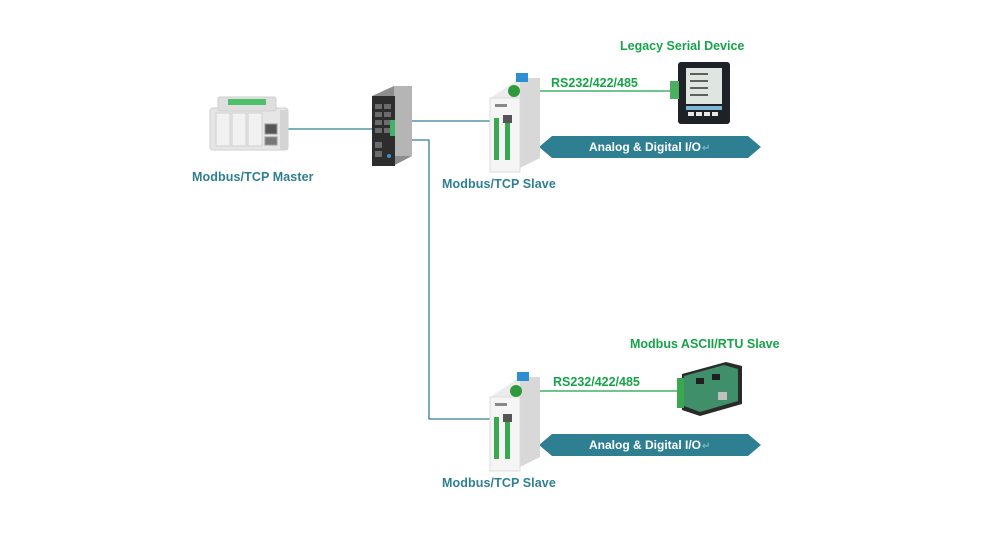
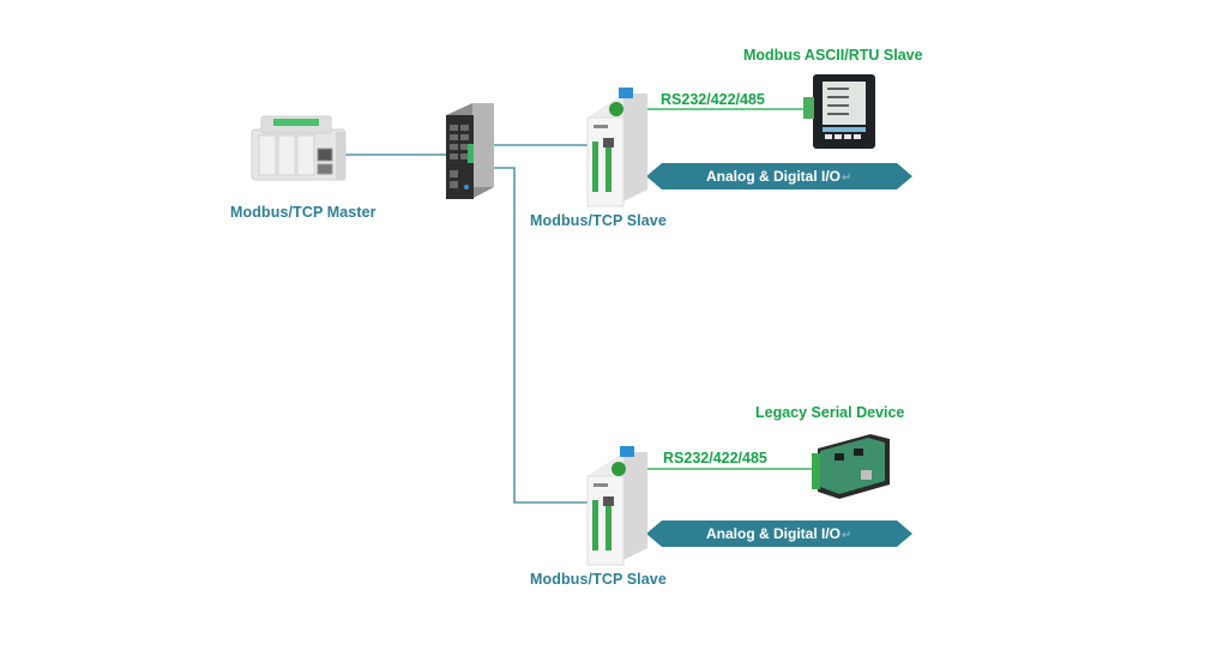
  Modbus/TCP Master
  Modbus/TCP Slave
  RS232/422/485
- Legacy Serial Device
+ Modbus ASCII/RTU Slave
  Analog & Digital I/O↵
  Modbus/TCP Slave
  RS232/422/485
- Modbus ASCII/RTU Slave
+ Legacy Serial Device
  Analog & Digital I/O↵
